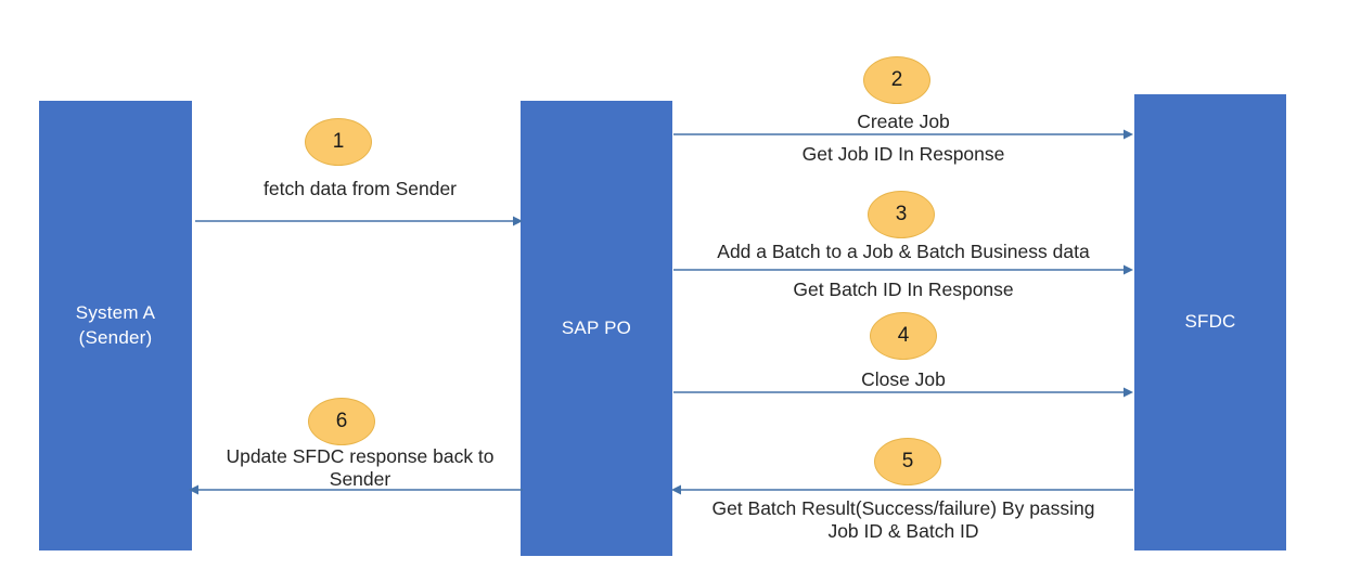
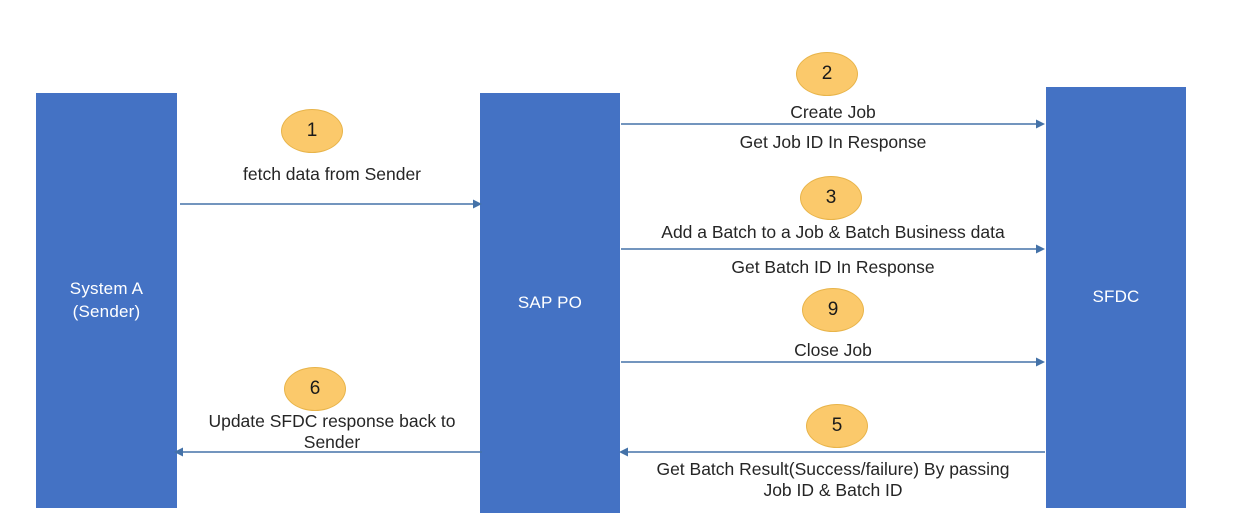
  System A
  (Sender)
  SAP PO
  SFDC
  1
  fetch data from Sender
  2
  Create Job
  Get Job ID In Response
  3
  Add a Batch to a Job & Batch Business data
  Get Batch ID In Response
- 4
+ 9
  Close Job
  5
  Get Batch Result(Success/failure) By passing
  Job ID & Batch ID
  6
  Update SFDC response back to
  Sender
